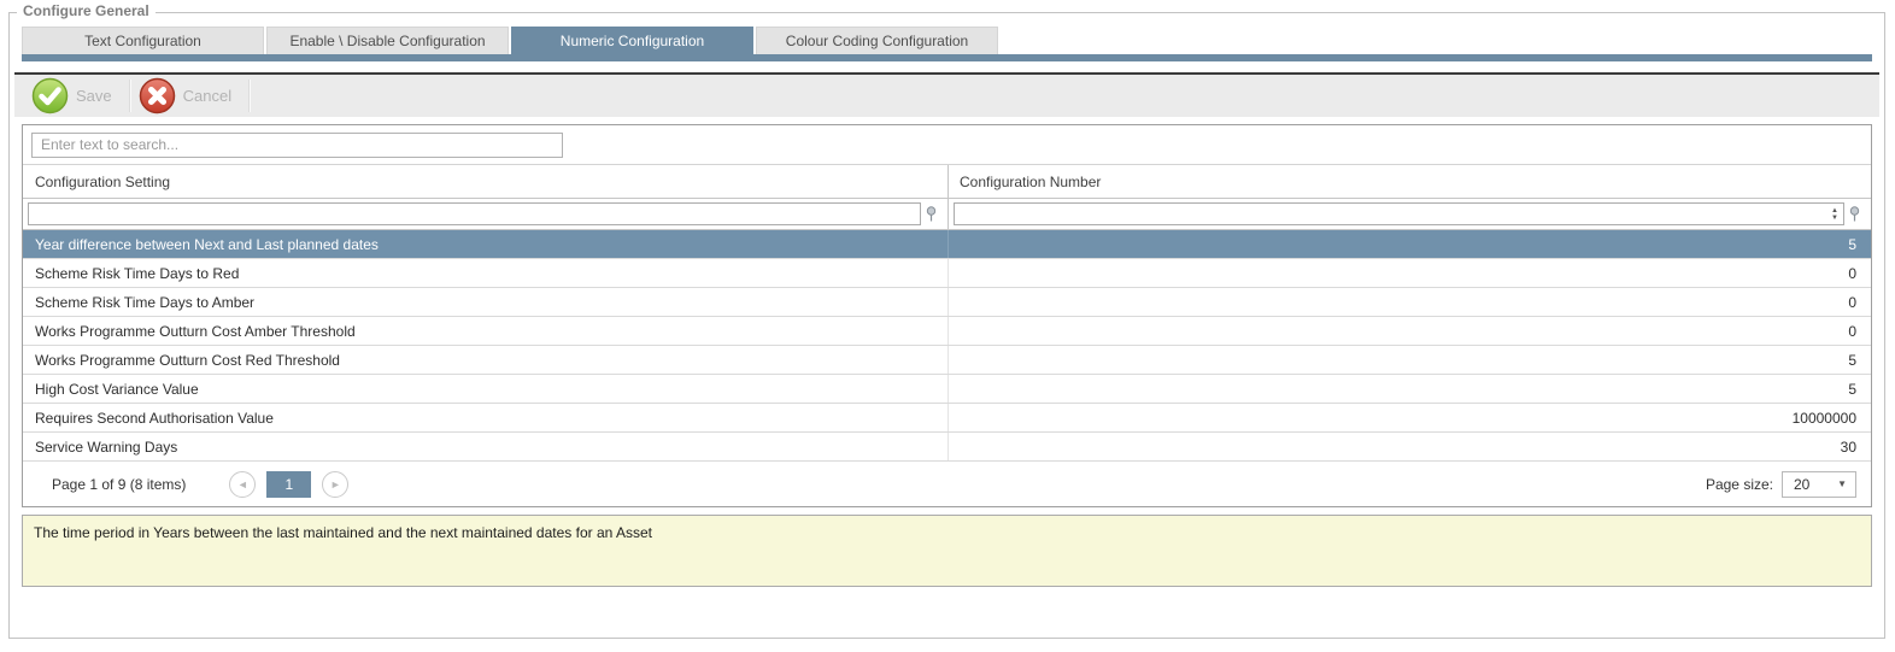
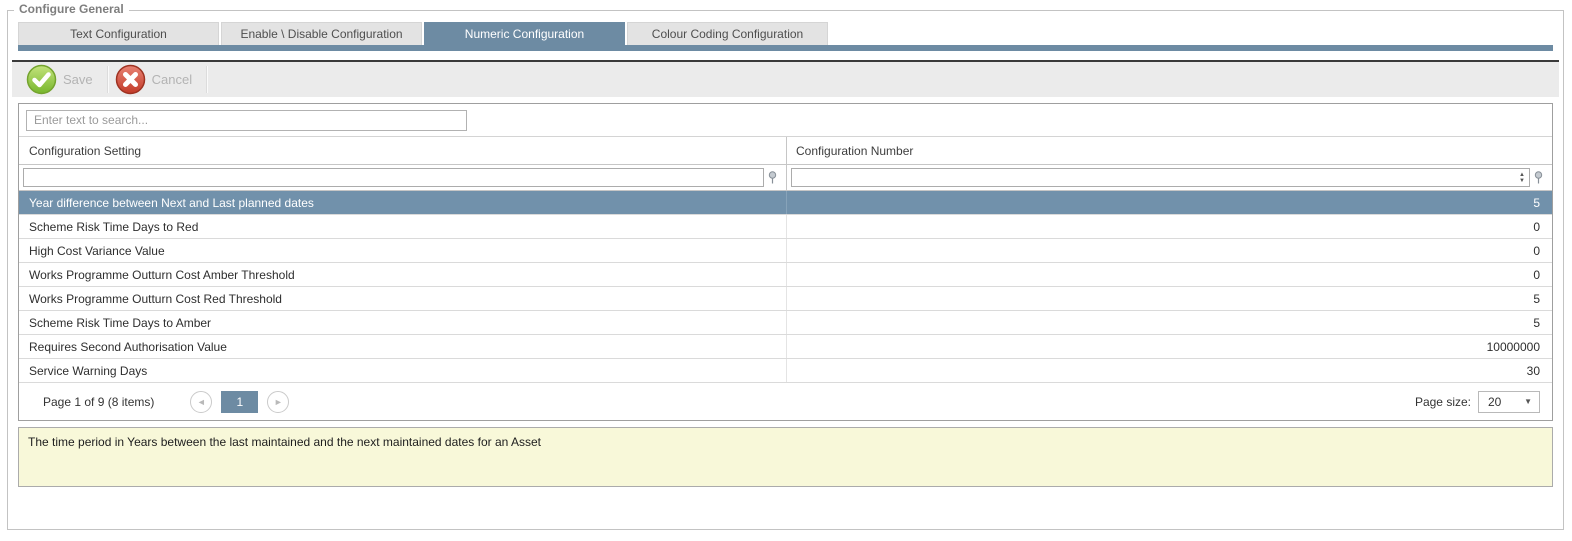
  Configure General
  Text Configuration
  Enable \ Disable Configuration
  Numeric Configuration
  Colour Coding Configuration
  Save
  Cancel
  Enter text to search...
  Configuration Setting
  Configuration Number
  Year difference between Next and Last planned dates
  5
  Scheme Risk Time Days to Red
  0
- Scheme Risk Time Days to Amber
+ High Cost Variance Value
  0
  Works Programme Outturn Cost Amber Threshold
  0
  Works Programme Outturn Cost Red Threshold
  5
- High Cost Variance Value
+ Scheme Risk Time Days to Amber
  5
  Requires Second Authorisation Value
  10000000
  Service Warning Days
  30
  Page 1 of 9 (8 items)
  ◄
  1
  ►
  Page size:
  20
  ▼
  The time period in Years between the last maintained and the next maintained dates for an Asset
